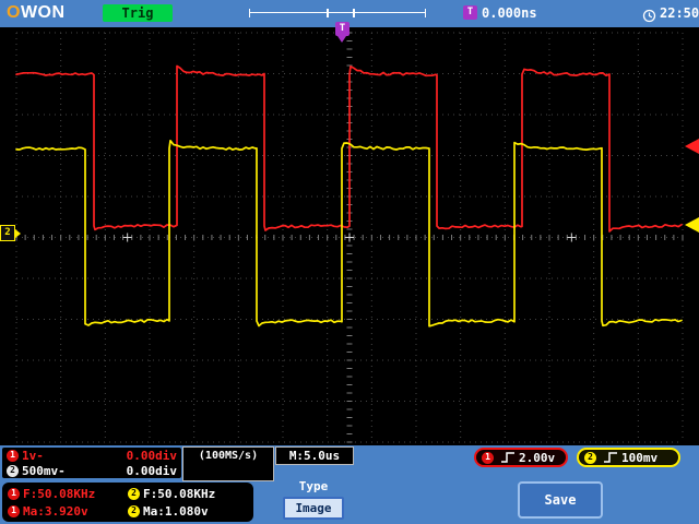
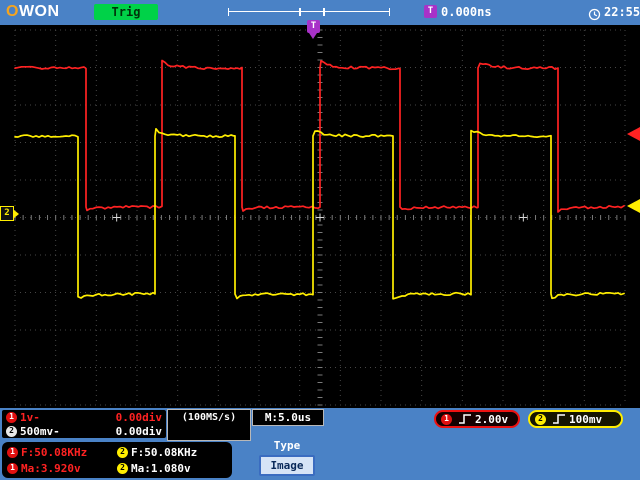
  OWON
  Trig
  T
  0.000ns
- 22:50
+ 22:55
  T
  2
  1
  1v-
  0.00div
  2
  500mv-
  0.00div
  (100MS/s)
  M:5.0us
  1
  F:50.08KHz
  2
  F:50.08KHz
  1
  Ma:3.920v
  2
  Ma:1.080v
  Type
  Image
  1
  2.00v
  2
  100mv
- Save
